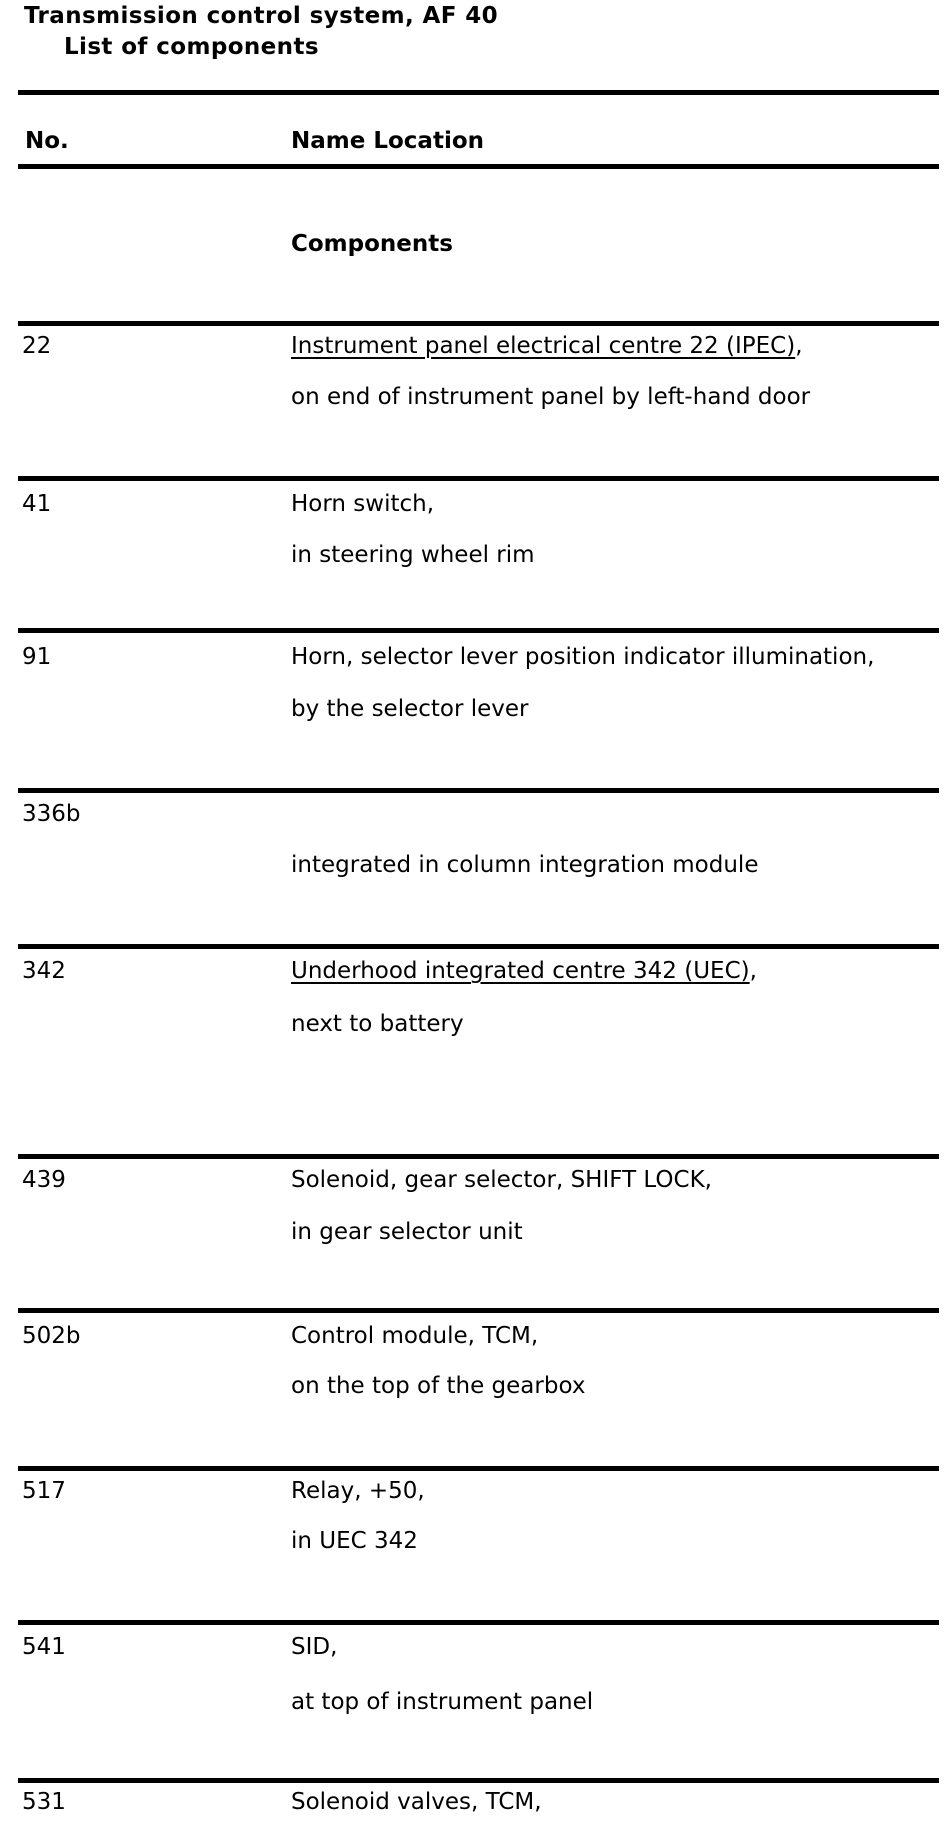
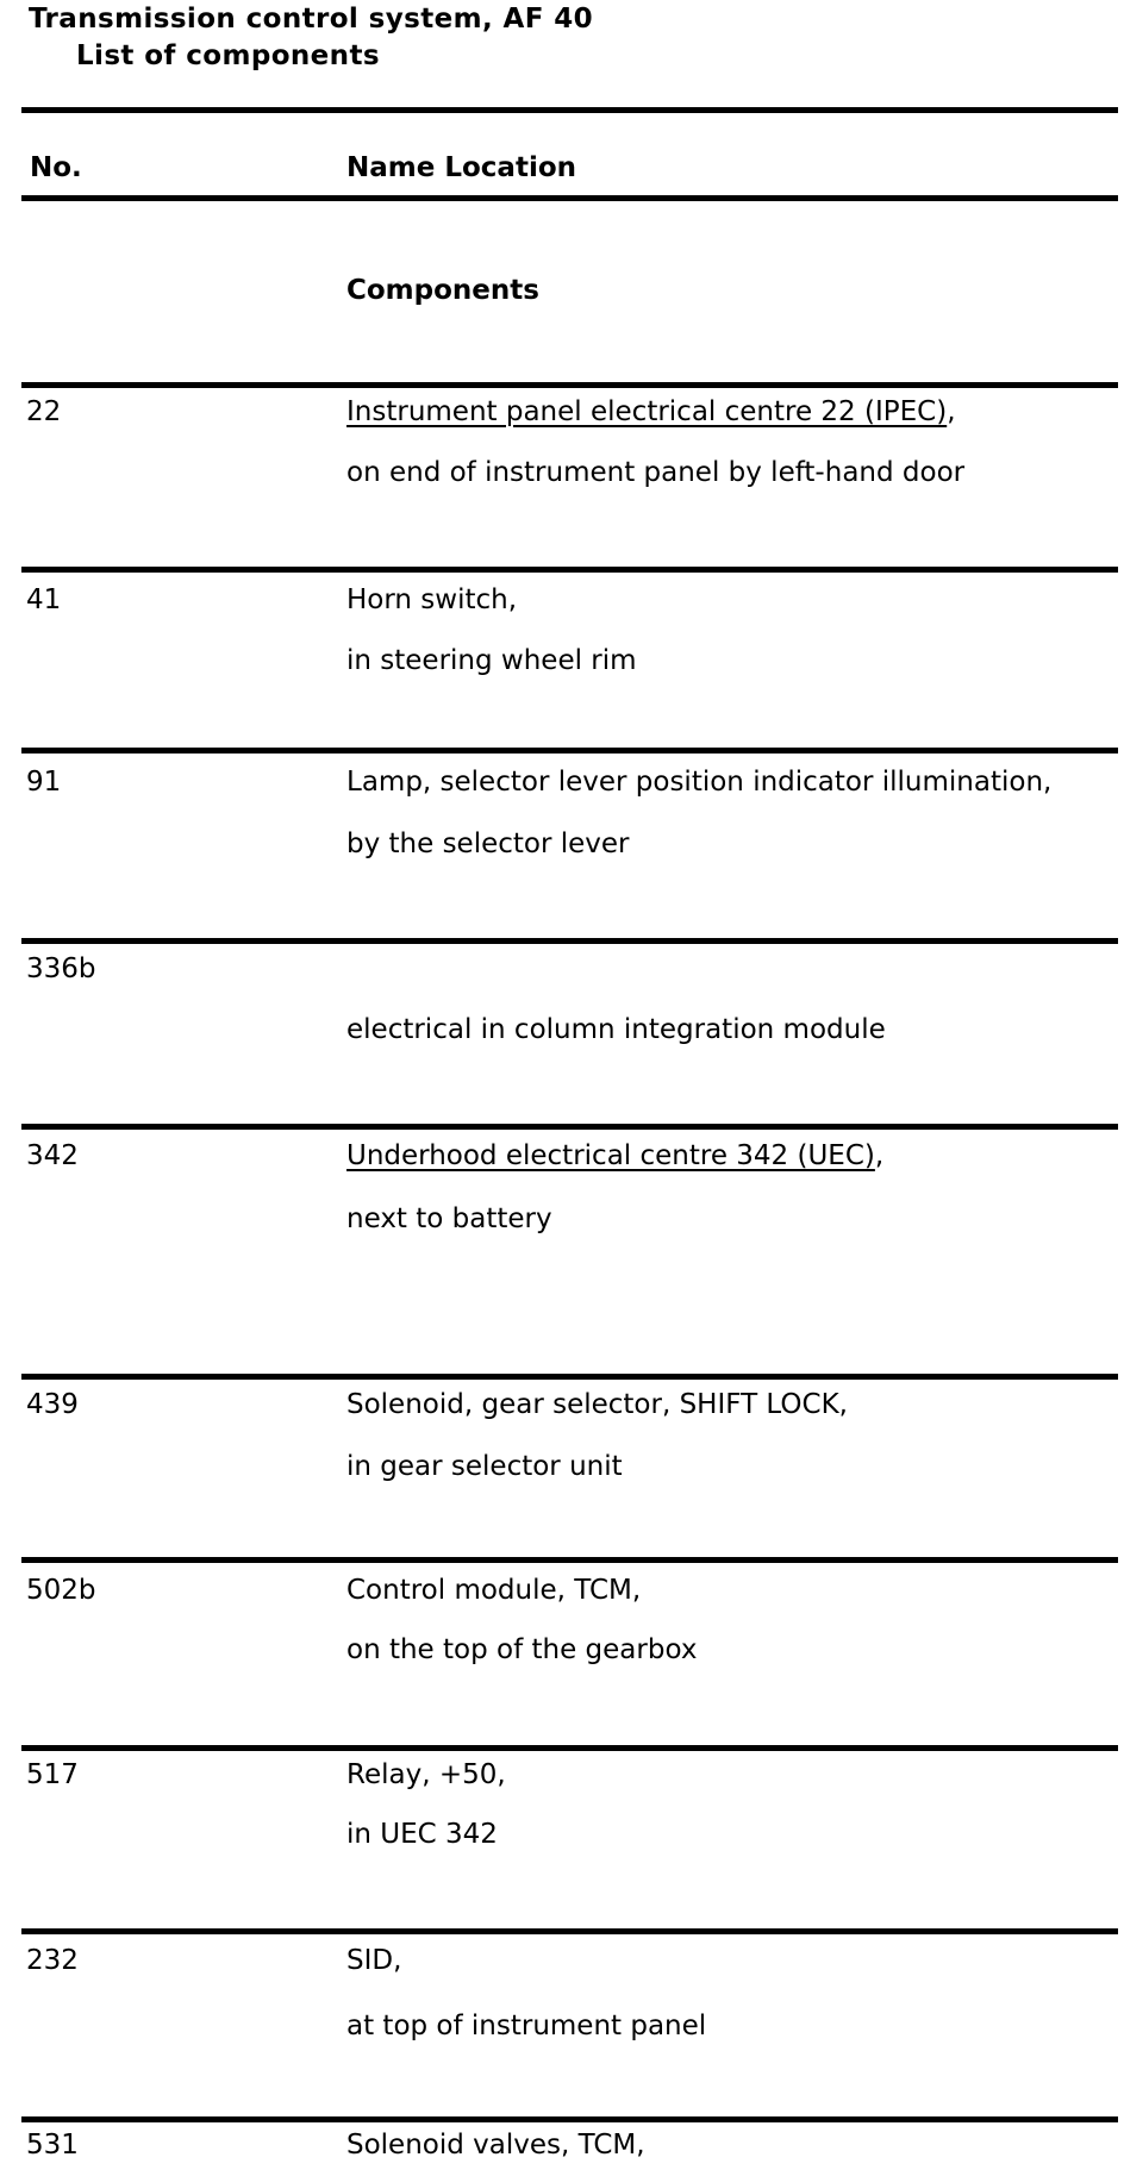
  Transmission control system, AF 40
  List of components
  No.
  Name Location
  Components
  22
  Instrument panel electrical centre 22 (IPEC),
  on end of instrument panel by left-hand door
  41
  Horn switch,
  in steering wheel rim
  91
- Horn, selector lever position indicator illumination,
+ Lamp, selector lever position indicator illumination,
  by the selector lever
  336b
- integrated in column integration module
+ electrical in column integration module
  342
- Underhood integrated centre 342 (UEC),
+ Underhood electrical centre 342 (UEC),
  next to battery
  439
  Solenoid, gear selector, SHIFT LOCK,
  in gear selector unit
  502b
  Control module, TCM,
  on the top of the gearbox
  517
  Relay, +50,
  in UEC 342
- 541
+ 232
  SID,
  at top of instrument panel
  531
  Solenoid valves, TCM,
